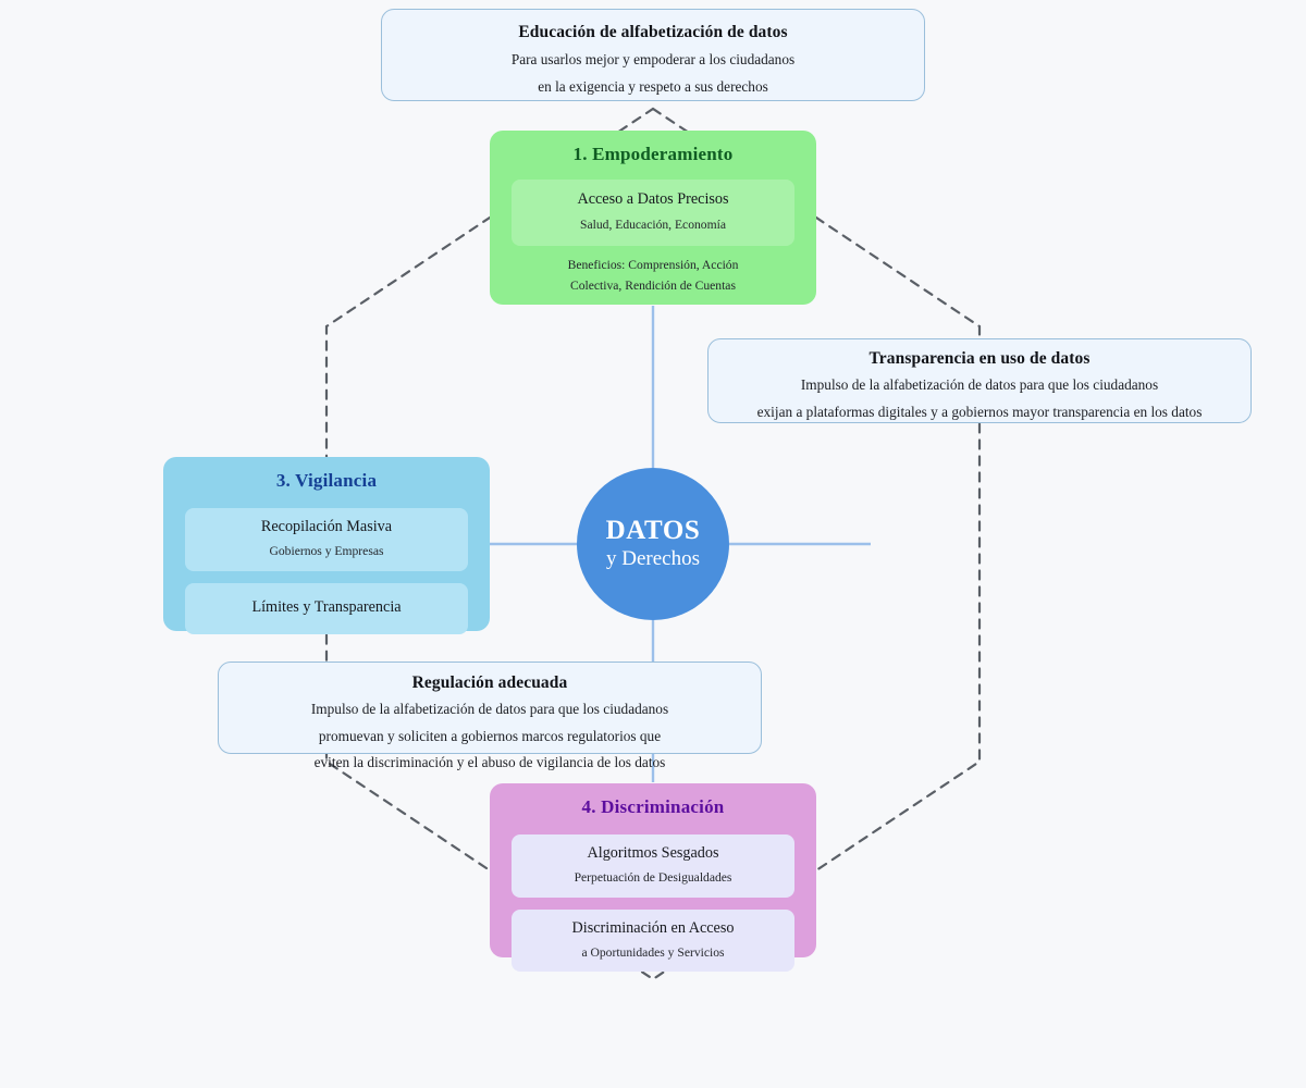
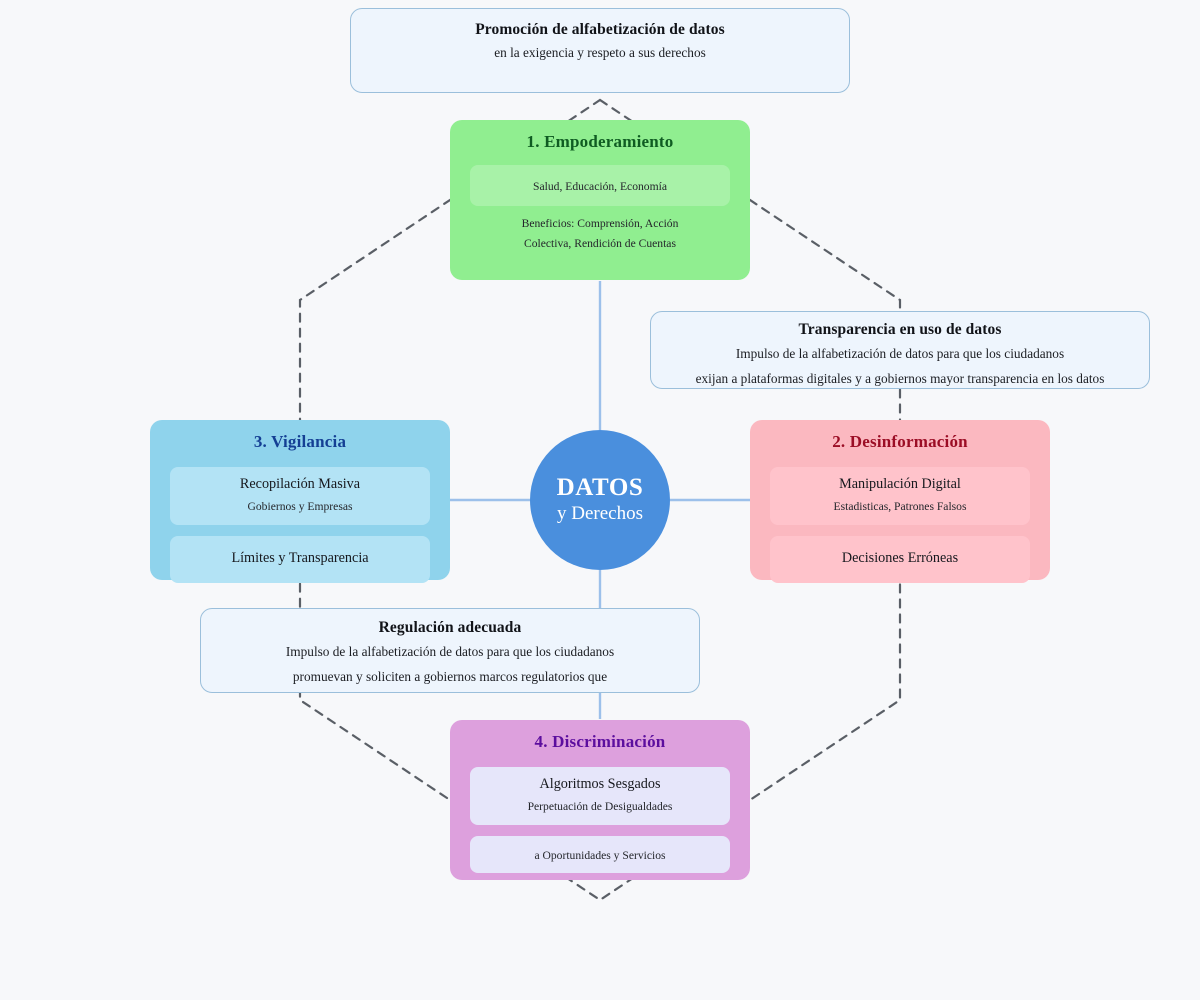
- Educación de alfabetización de datos
+ Promoción de alfabetización de datos
- Para usarlos mejor y empoderar a los ciudadanos
  en la exigencia y respeto a sus derechos
  Transparencia en uso de datos
  Impulso de la alfabetización de datos para que los ciudadanos
  exijan a plataformas digitales y a gobiernos mayor transparencia en los datos
  Regulación adecuada
  Impulso de la alfabetización de datos para que los ciudadanos
  promuevan y soliciten a gobiernos marcos regulatorios que
- eviten la discriminación y el abuso de vigilancia de los datos
  1. Empoderamiento
- Acceso a Datos Precisos
  Salud, Educación, Economía
  Beneficios: Comprensión, Acción
  Colectiva, Rendición de Cuentas
  3. Vigilancia
  Recopilación Masiva
  Gobiernos y Empresas
  Límites y Transparencia
+ 2. Desinformación
+ Manipulación Digital
+ Estadisticas, Patrones Falsos
+ Decisiones Erróneas
  4. Discriminación
  Algoritmos Sesgados
  Perpetuación de Desigualdades
- Discriminación en Acceso
  a Oportunidades y Servicios
  DATOS
  y Derechos
